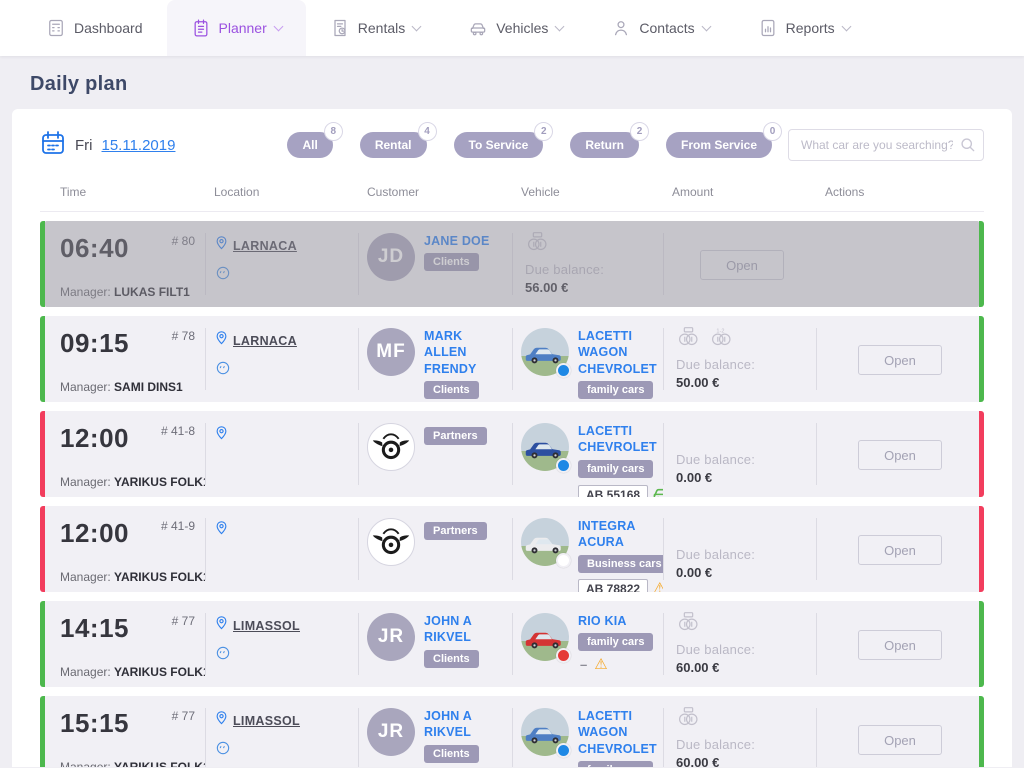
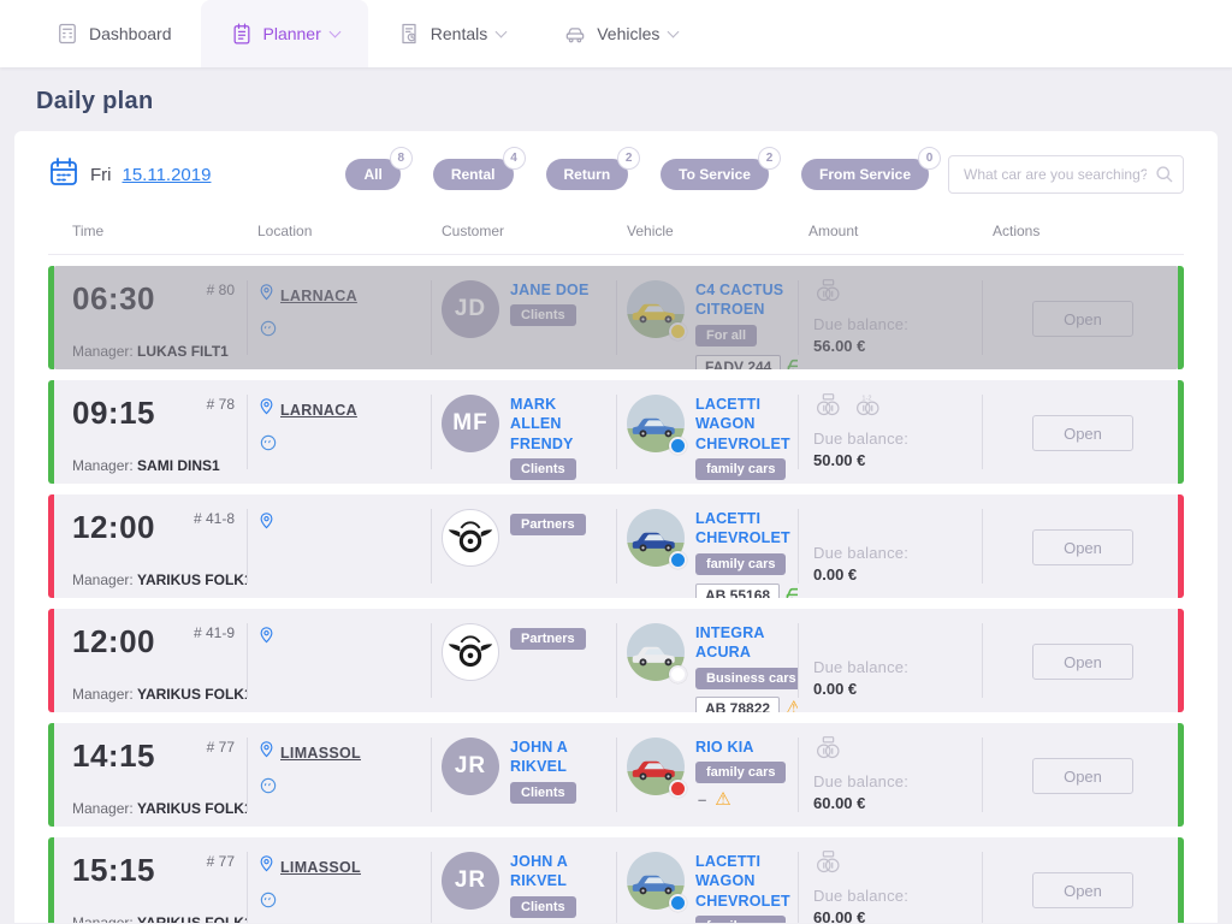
  Dashboard
  Planner
  Rentals
  Vehicles
- Contacts
- Reports
  Daily plan
  Fri
  15.11.2019
  All
  8
  Rental
  4
- To Service
+ Return
  2
- Return
+ To Service
  2
  From Service
  0
  What car are you searching?
  Time
  Location
  Customer
  Vehicle
  Amount
  Actions
- 06:40
+ 06:30
  # 80
  Manager: LUKAS FILT1
  LARNACA
  JD
  JANE DOE
  Clients
+ C4 CACTUS CITROEN
+ For all
+ FADV 244
  Due balance:
  56.00 €
  Open
  09:15
  # 78
  Manager: SAMI DINS1
  LARNACA
  MF
  MARK ALLEN FRENDY
  Clients
  LACETTI WAGON CHEVROLET
  family cars
  Due balance:
  50.00 €
  Open
  12:00
  # 41-8
  Manager: YARIKUS FOLK
  Partners
  LACETTI CHEVROLET
  family cars
  AB 55168
  Due balance:
  0.00 €
  Open
  12:00
  # 41-9
  Manager: YARIKUS FOLK
  Partners
  INTEGRA ACURA
  Business cars
  AB 78822
  ⚠
  Due balance:
  0.00 €
  Open
  14:15
  # 77
  Manager: YARIKUS FOLK
  LIMASSOL
  JR
  JOHN A RIKVEL
  Clients
  RIO KIA
  family cars
  –
  ⚠
  Due balance:
  60.00 €
  Open
  15:15
  # 77
  LIMASSOL
  JR
  JOHN A RIKVEL
  Clients
  LACETTI WAGON CHEVROLET
  Due balance:
  60.00 €
  Open
